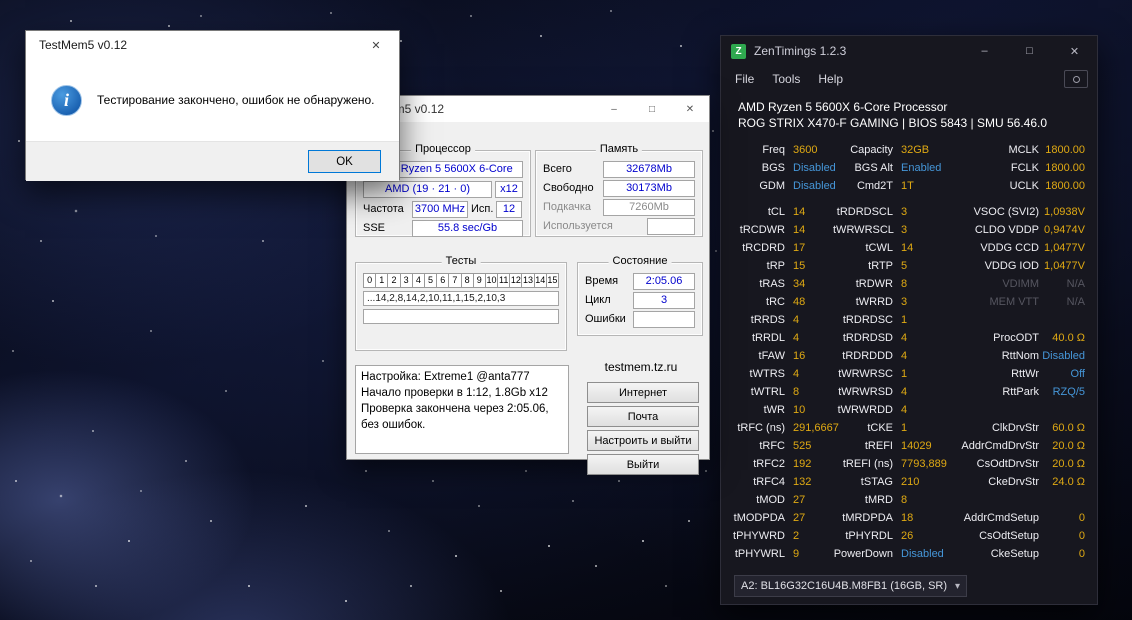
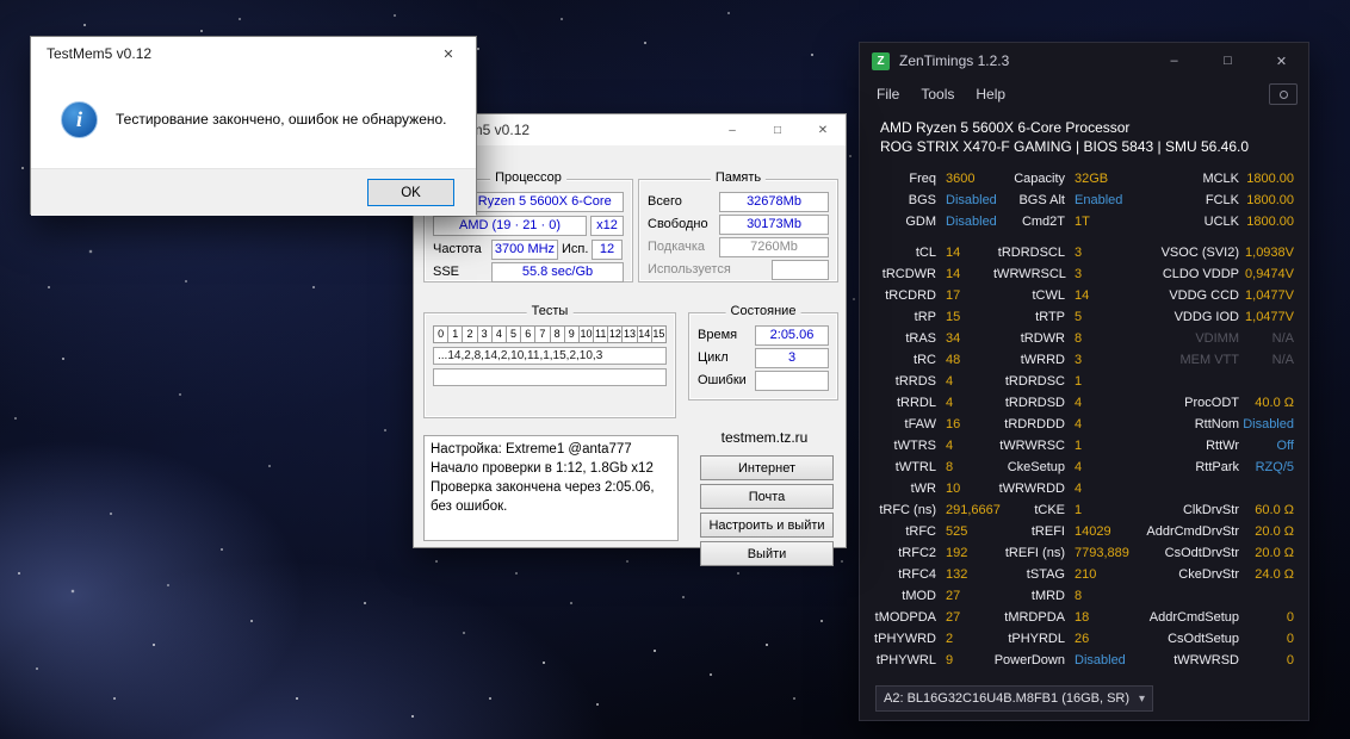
  Z
  ZenTimings 1.2.3
  –
  □
  ✕
  File
  Tools
  Help
  AMD Ryzen 5 5600X 6-Core Processor
  ROG STRIX X470-F GAMING | BIOS 5843 | SMU 56.46.0
  Freq
  3600
  Capacity
  32GB
  MCLK
  1800.00
  BGS
  Disabled
  BGS Alt
  Enabled
  FCLK
  1800.00
  GDM
  Disabled
  Cmd2T
  1T
  UCLK
  1800.00
  tCL
  14
  tRDRDSCL
  3
  VSOC (SVI2)
  1,0938V
  tRCDWR
  14
  tWRWRSCL
  3
  CLDO VDDP
  0,9474V
  tRCDRD
  17
  tCWL
  14
  VDDG CCD
  1,0477V
  tRP
  15
  tRTP
  5
  VDDG IOD
  1,0477V
  tRAS
  34
  tRDWR
  8
  VDIMM
  N/A
  tRC
  48
  tWRRD
  3
  MEM VTT
  N/A
  tRRDS
  4
  tRDRDSC
  1
  tRRDL
  4
  tRDRDSD
  4
  ProcODT
  40.0 Ω
  tFAW
  16
  tRDRDDD
  4
  RttNom
  Disabled
  tWTRS
  4
  tWRWRSC
  1
  RttWr
  Off
  tWTRL
  8
- tWRWRSD
+ CkeSetup
  4
  RttPark
  RZQ/5
  tWR
  10
  tWRWRDD
  4
  tRFC (ns)
  291,6667
  tCKE
  1
  ClkDrvStr
  60.0 Ω
  tRFC
  525
  tREFI
  14029
  AddrCmdDrvStr
  20.0 Ω
  tRFC2
  192
  tREFI (ns)
  7793,889
  CsOdtDrvStr
  20.0 Ω
  tRFC4
  132
  tSTAG
  210
  CkeDrvStr
  24.0 Ω
  tMOD
  27
  tMRD
  8
  tMODPDA
  27
  tMRDPDA
  18
  AddrCmdSetup
  0
  tPHYWRD
  2
  tPHYRDL
  26
  CsOdtSetup
  0
  tPHYWRL
  9
  PowerDown
  Disabled
- CkeSetup
+ tWRWRSD
  0
  A2: BL16G32C16U4B.M8FB1 (16GB, SR)
  ▾
  –
  □
  ✕
  Процессор
  Ryzen 5 5600X 6-Core
  AMD (19 · 21 · 0)
  x12
  Частота
  3700 MHz
  Исп.
  12
  SSE
  55.8 sec/Gb
  Память
  Всего
  32678Mb
  Свободно
  30173Mb
  Подкачка
  7260Mb
  Используется
  Тесты
  0
  1
  2
  3
  4
  5
  6
  7
  8
  9
  10
  11
  12
  13
  14
  15
  ...14,2,8,14,2,10,11,1,15,2,10,3
  Состояние
  Время
  2:05.06
  Цикл
  3
  Ошибки
  Настройка: Extreme1 @anta777
  Начало проверки в 1:12, 1.8Gb x12
  Проверка закончена через 2:05.06,
  без ошибок.
  testmem.tz.ru
  Интернет
  Почта
  Настроить и выйти
  Выйти
  TestMem5 v0.12
  ✕
  i
  Тестирование закончено, ошибок не обнаружено.
  OK
